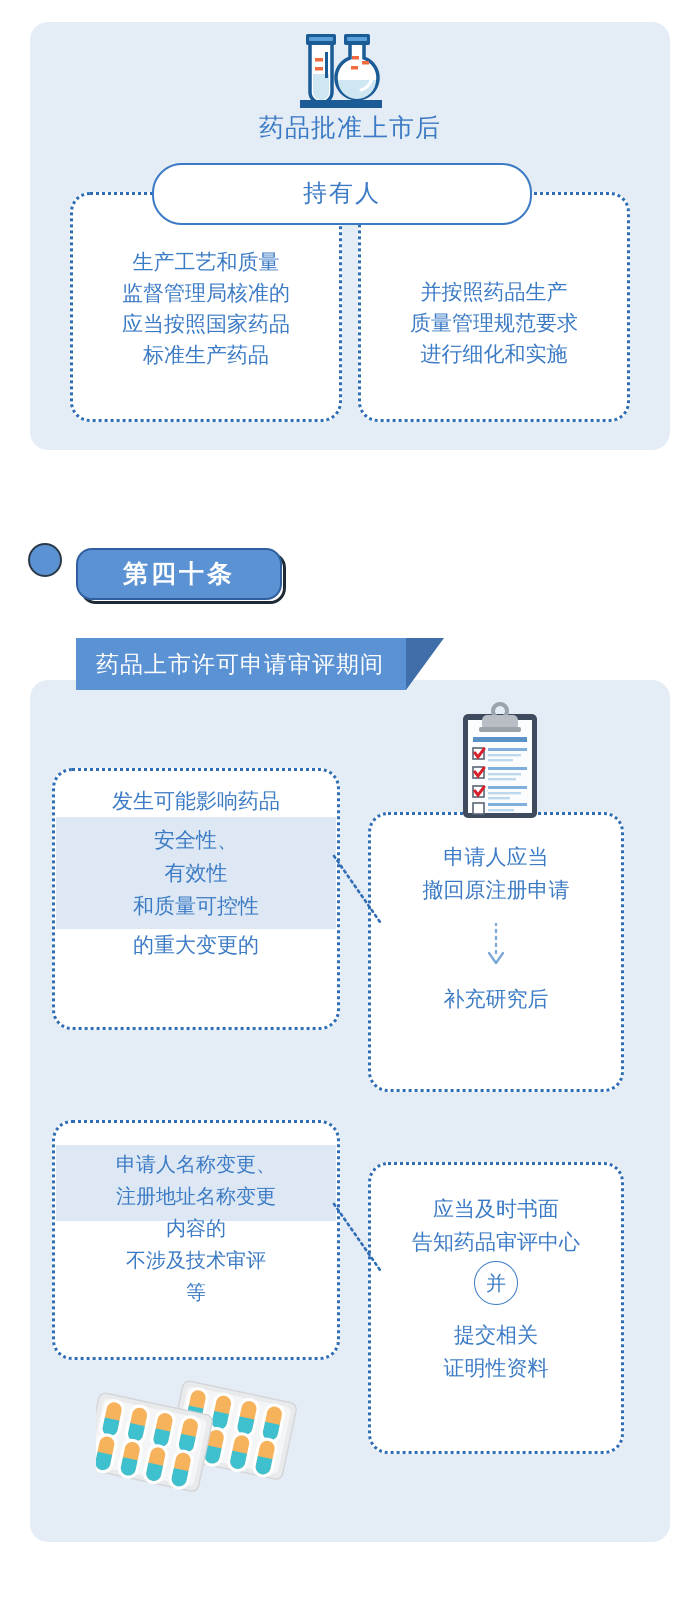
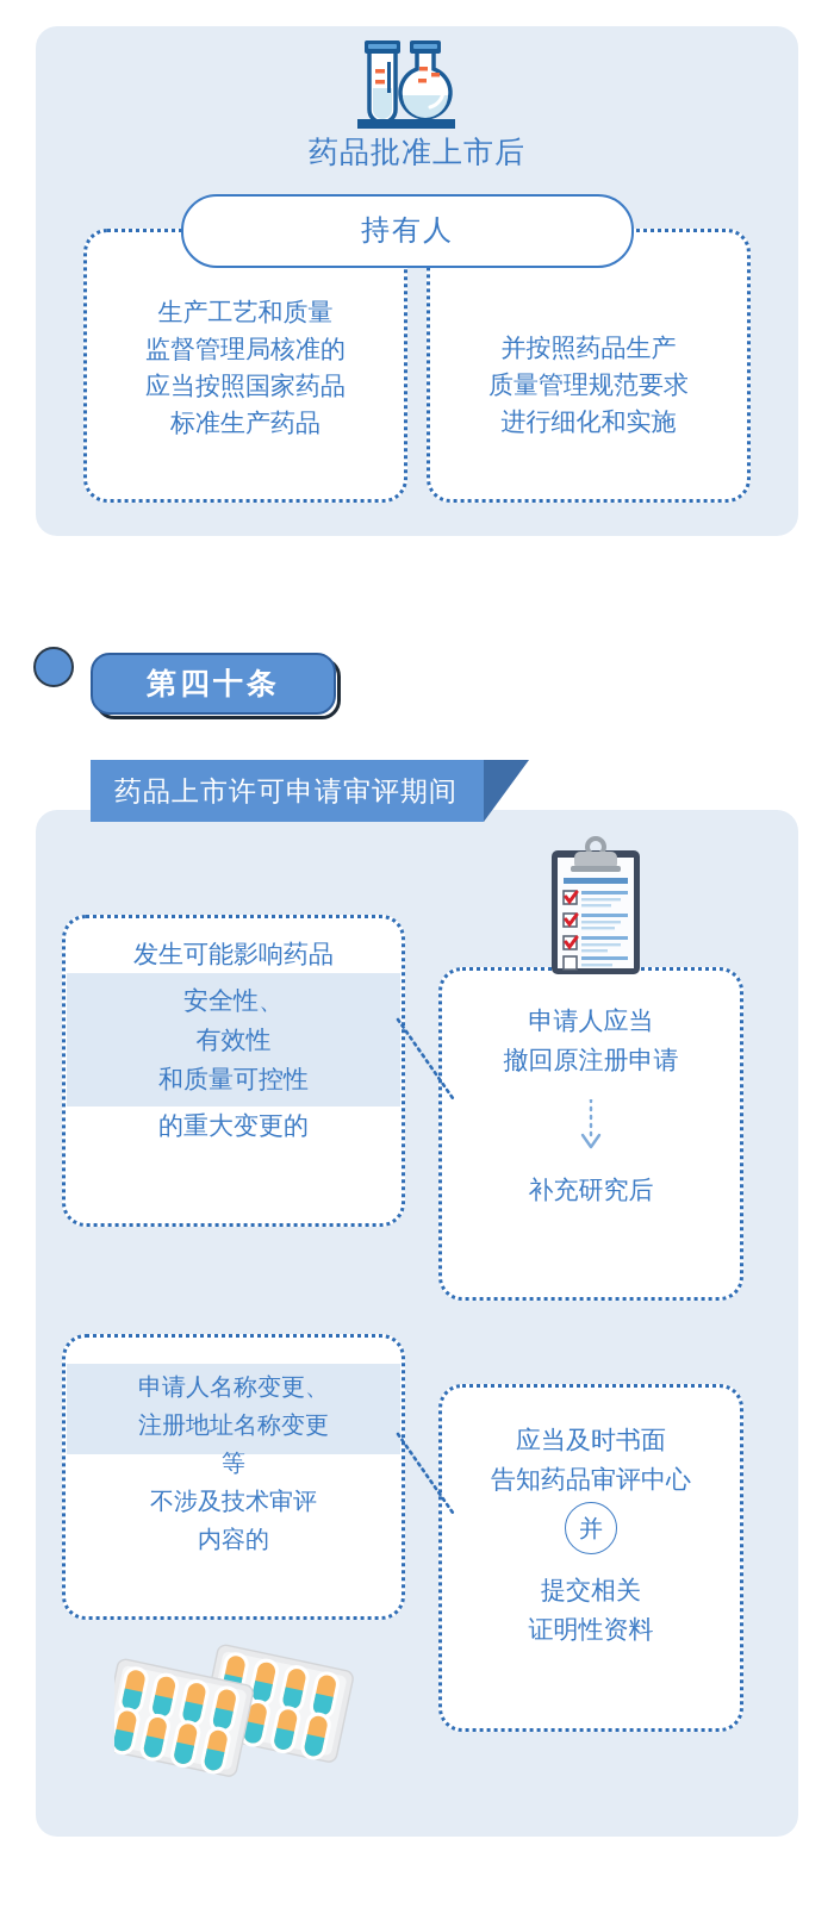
  药品批准上市后
  持有人
  生产工艺和质量
  监督管理局核准的
  应当按照国家药品
  标准生产药品
  并按照药品生产
  质量管理规范要求
  进行细化和实施
  第四十条
  药品上市许可申请审评期间
  发生可能影响药品
  安全性、
  有效性
  和质量可控性
  的重大变更的
  申请人应当
  撤回原注册申请
  补充研究后
  申请人名称变更、
  注册地址名称变更
- 内容的
+ 等
  不涉及技术审评
- 等
+ 内容的
  应当及时书面
  告知药品审评中心
  并
  提交相关
  证明性资料
